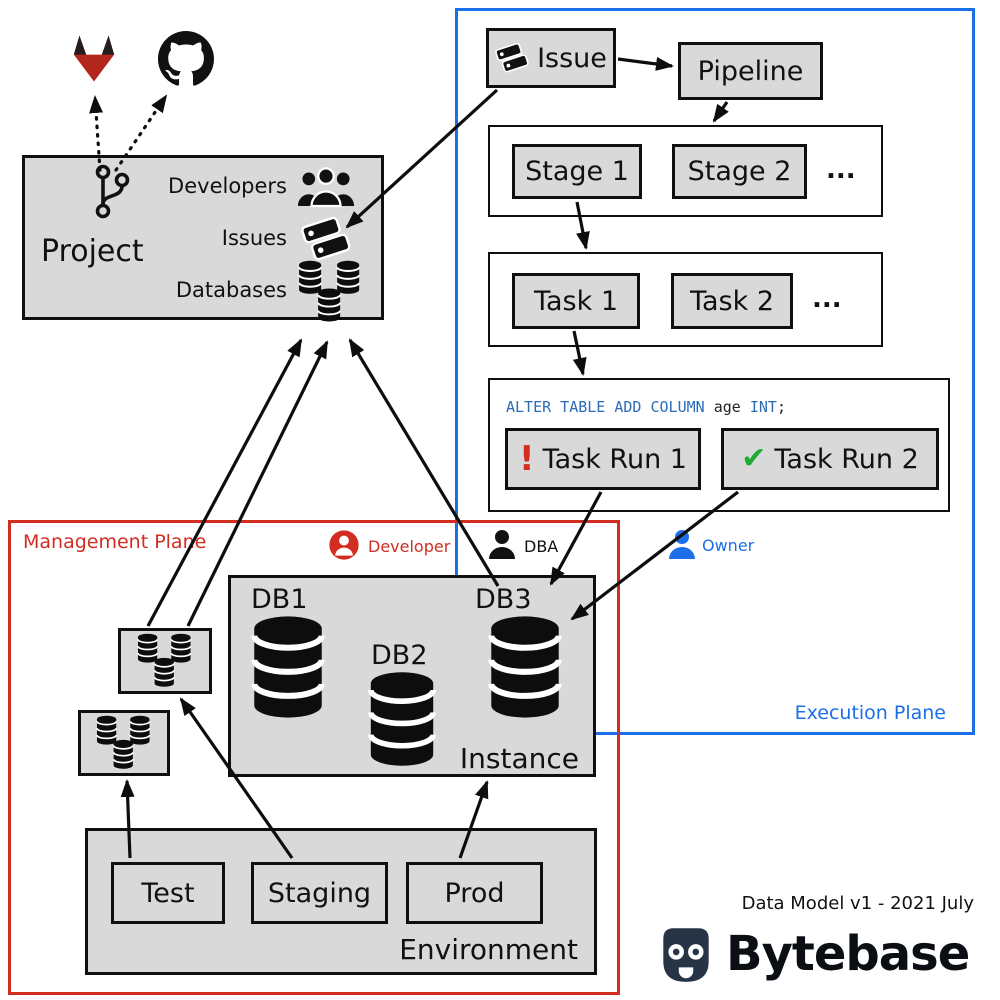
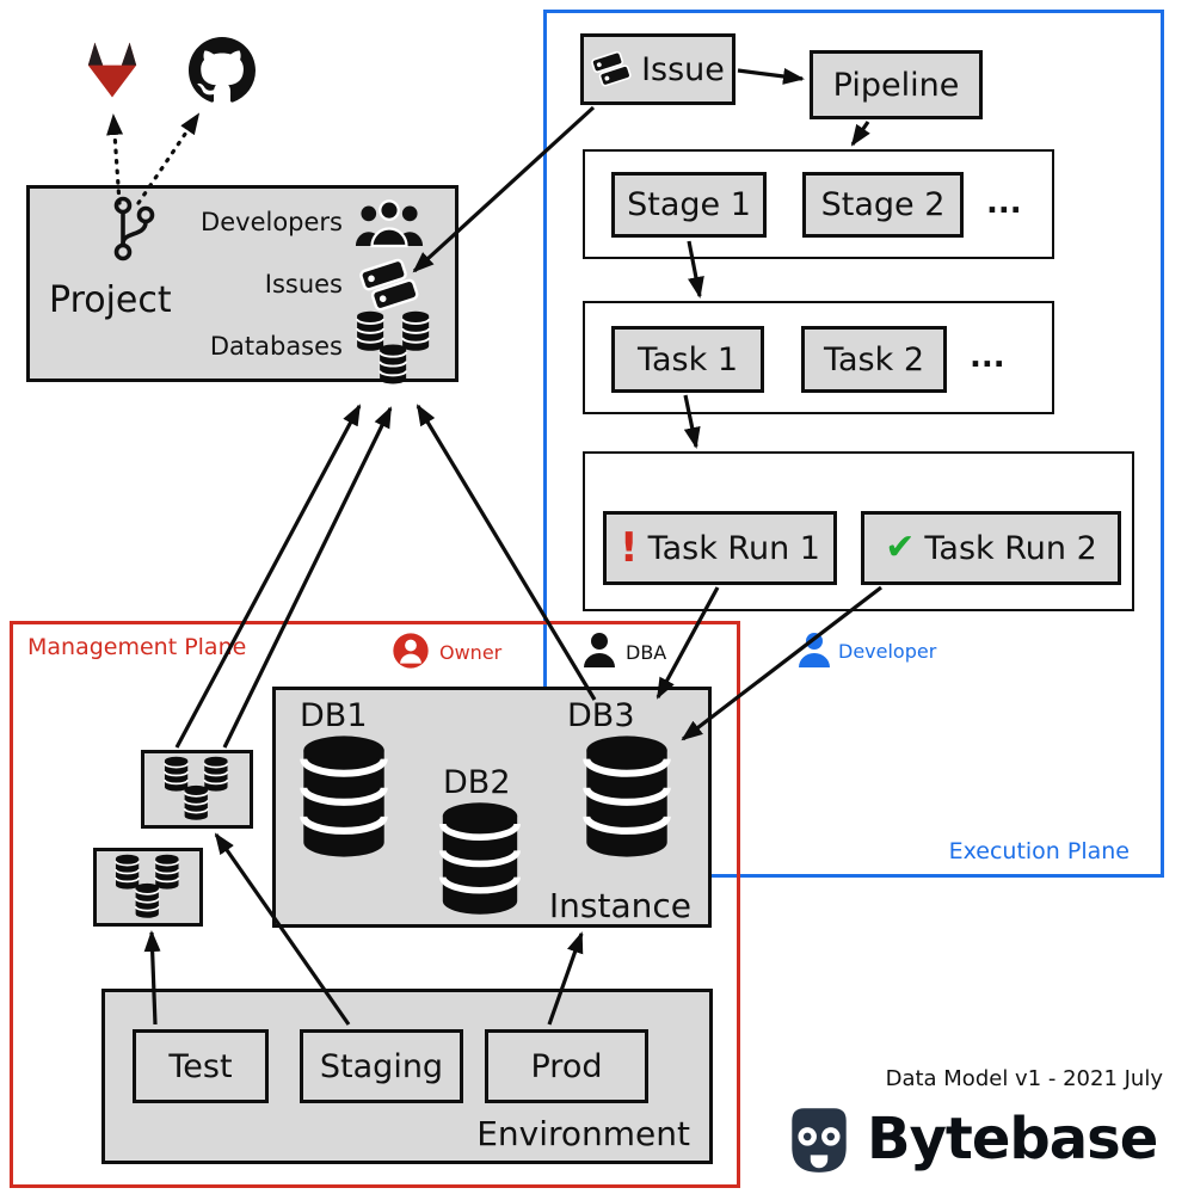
  Execution Plane
  Management Plane
  Project
  Developers
  Issues
  Databases
  Issue
  Pipeline
  Stage 1
  Stage 2
  ...
  Task 1
  Task 2
  ...
- ALTER TABLE ADD COLUMN age INT;
  !
  Task Run 1
  ✔
  Task Run 2
- Developer
+ Owner
  DBA
- Owner
+ Developer
  DB1
  DB2
  DB3
  Instance
  Test
  Staging
  Prod
  Environment
  Data Model v1 - 2021 July
  Bytebase
